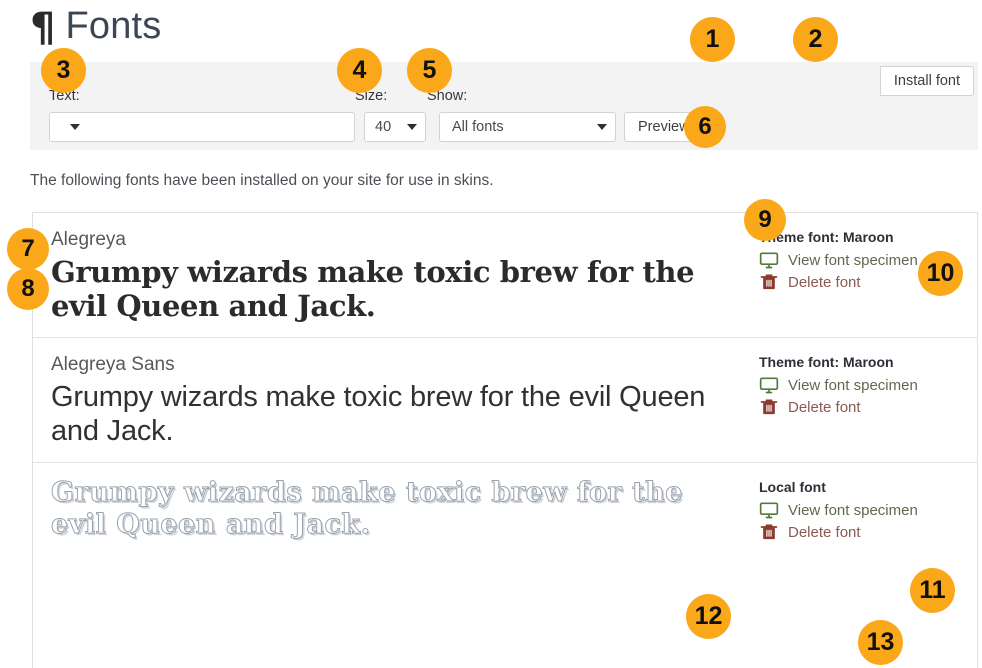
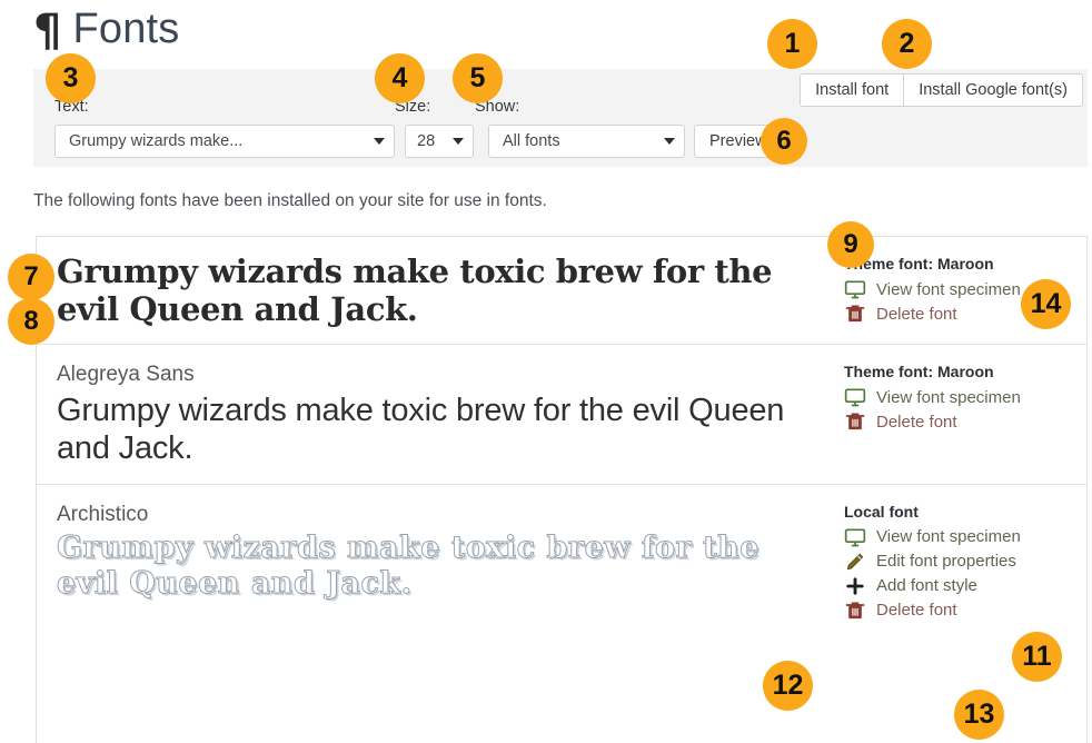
  ¶
  Fonts
  Text:
  Size:
  Show:
+ Grumpy wizards make...
- 40
+ 28
  All fonts
  Previe
  Install font
+ Install Google font(s)
- The following fonts have been installed on your site for use in skins.
+ The following fonts have been installed on your site for use in fonts.
- Alegreya
  Grumpy wizards make toxic brew for the evil Queen and Jack.
  eme font: Maroon
  View font specimen
  Delete font
  Alegreya Sans
  Grumpy wizards make toxic brew for the evil Queen and Jack.
  Theme font: Maroon
  View font specimen
  Delete font
+ Archistico
  Grumpy wizards make toxic brew for the evil Queen and Jack.
  Local font
  View font specimen
+ Edit font properties
+ Add font style
  Delete font
  1
  2
  3
  4
  5
  6
  7
  8
  9
- 10
+ 14
  11
  12
  13
